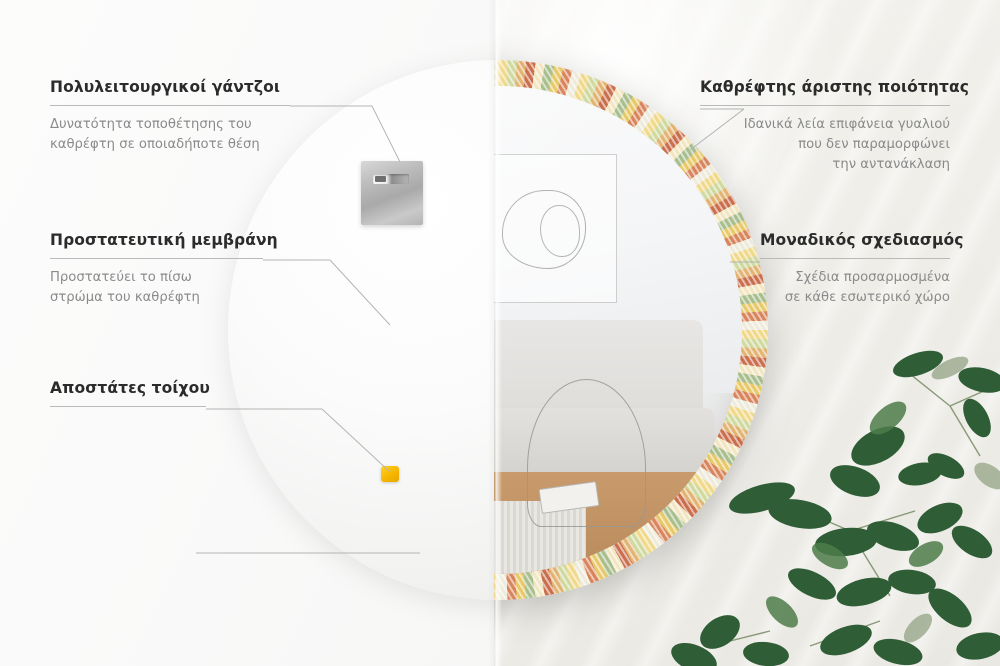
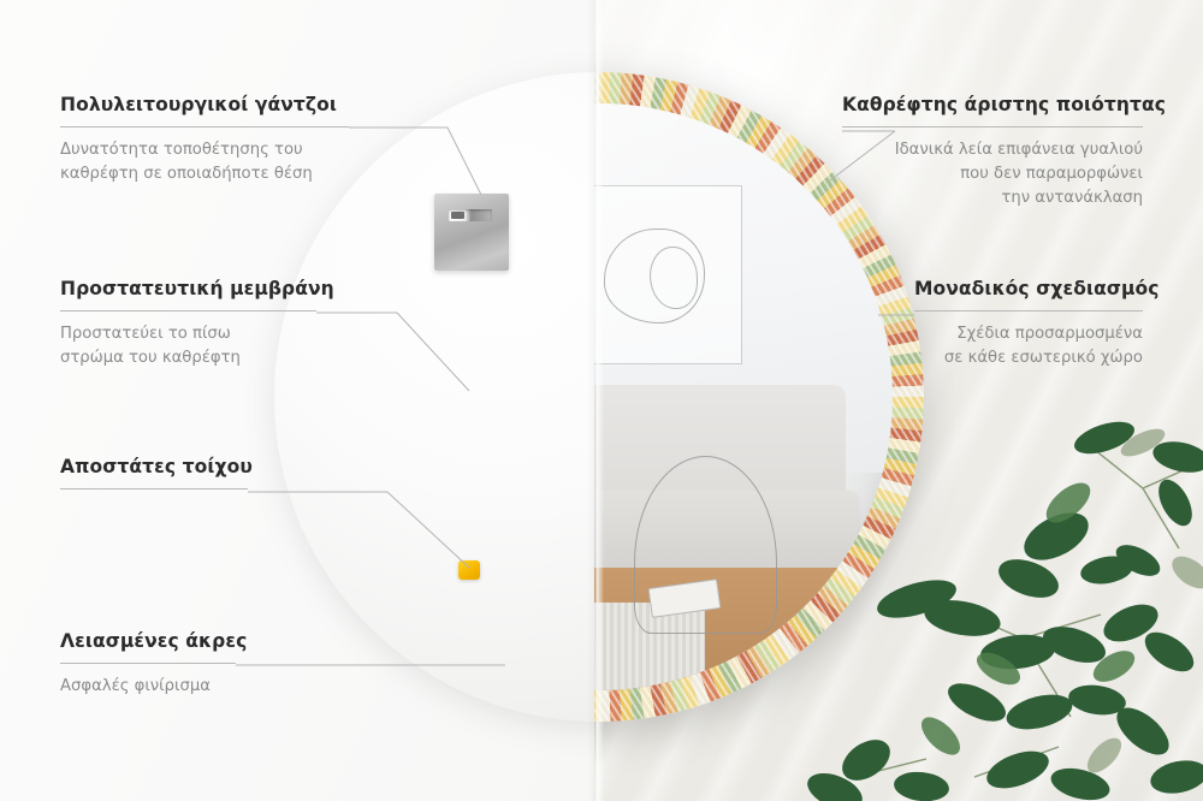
  Πολυλειτουργικοί γάντζοι
  Δυνατότητα τοποθέτησης του
  καθρέφτη σε οποιαδήποτε θέση
  Προστατευτική μεμβράνη
  Προστατεύει το πίσω
  στρώμα του καθρέφτη
  Αποστάτες τοίχου
+ Λειασμένες άκρες
+ Ασφαλές φινίρισμα
  Καθρέφτης άριστης ποιότητας
  Ιδανικά λεία επιφάνεια γυαλιού
  που δεν παραμορφώνει
  την αντανάκλαση
  Μοναδικός σχεδιασμός
  Σχέδια προσαρμοσμένα
  σε κάθε εσωτερικό χώρο
